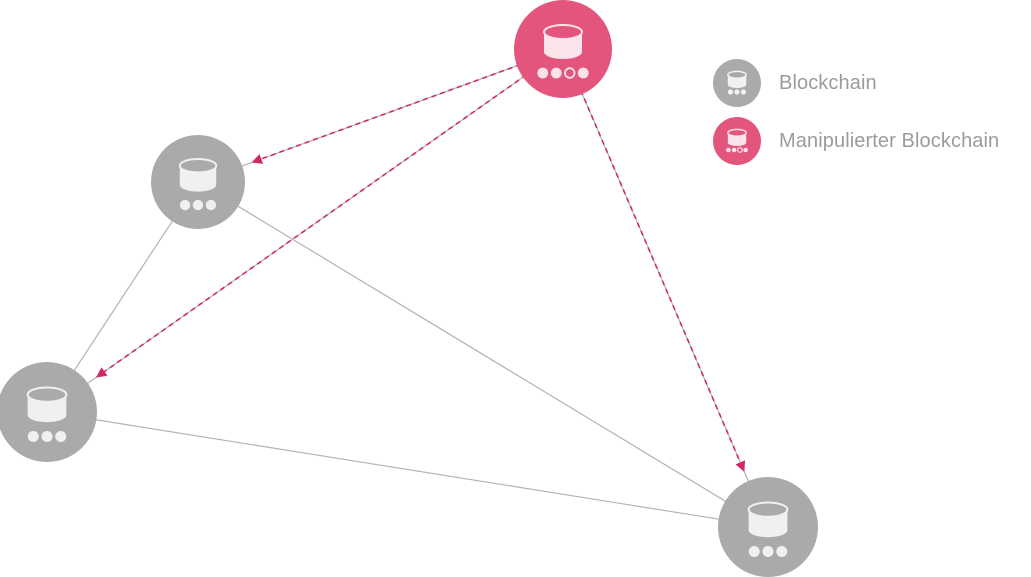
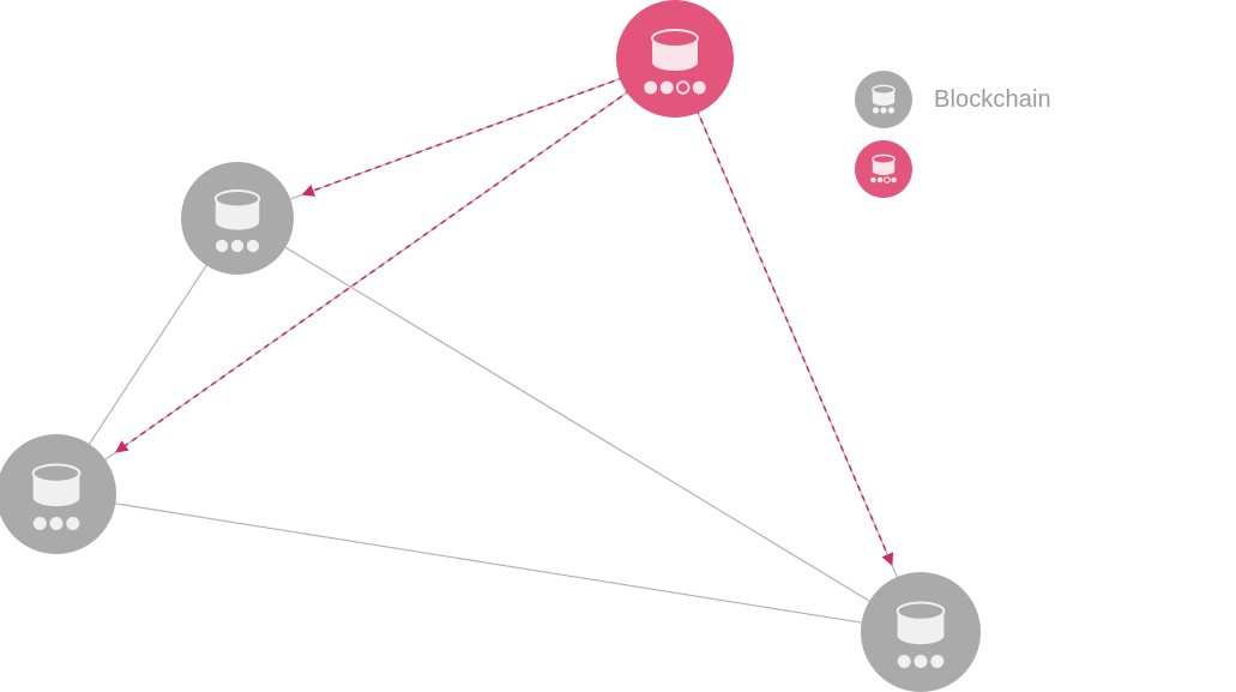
  Blockchain
- Manipulierter Blockchain
